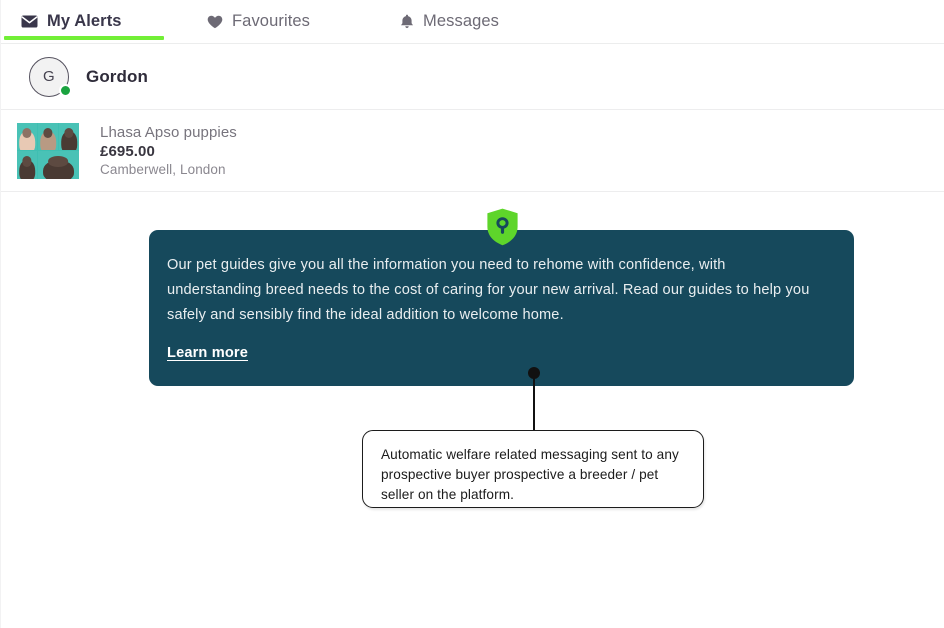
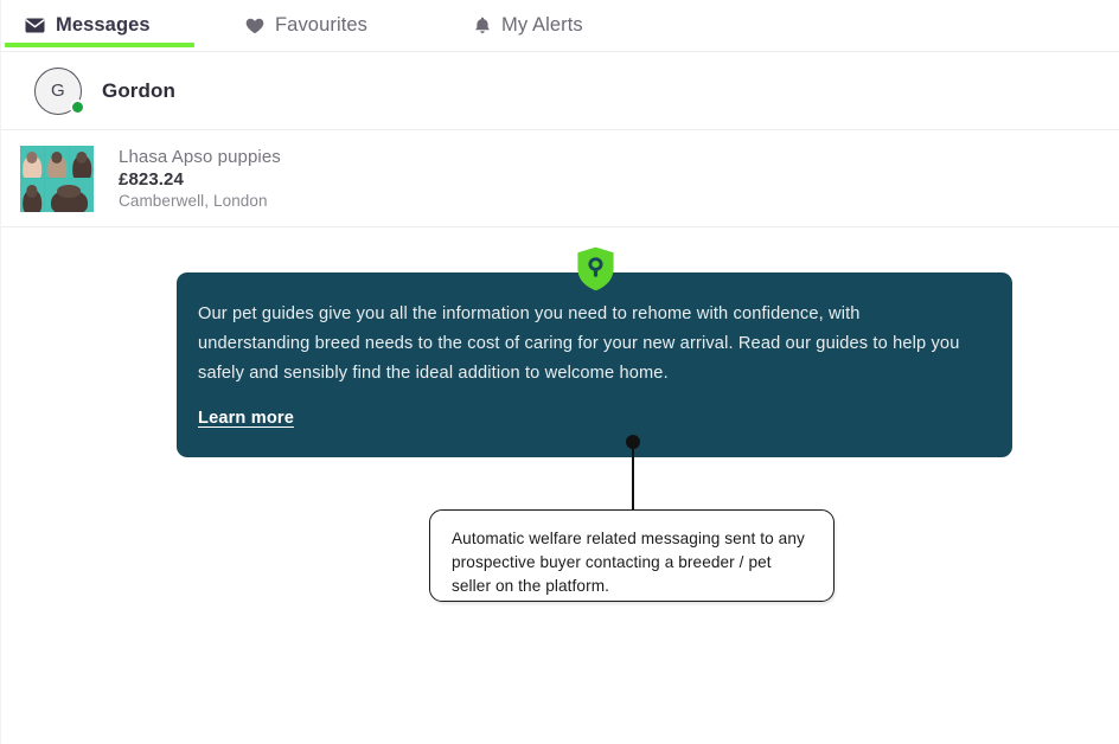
- My Alerts
+ Messages
  Favourites
- Messages
+ My Alerts
  G
  Gordon
  Lhasa Apso puppies
- £695.00
+ £823.24
  Camberwell, London
  Our pet guides give you all the information you need to rehome with confidence, with understanding breed needs to the cost of caring for your new arrival. Read our guides to help you safely and sensibly find the ideal addition to welcome home.
  Learn more
- Automatic welfare related messaging sent to any prospective buyer prospective a breeder / pet seller on the platform.
+ Automatic welfare related messaging sent to any prospective buyer contacting a breeder / pet seller on the platform.
